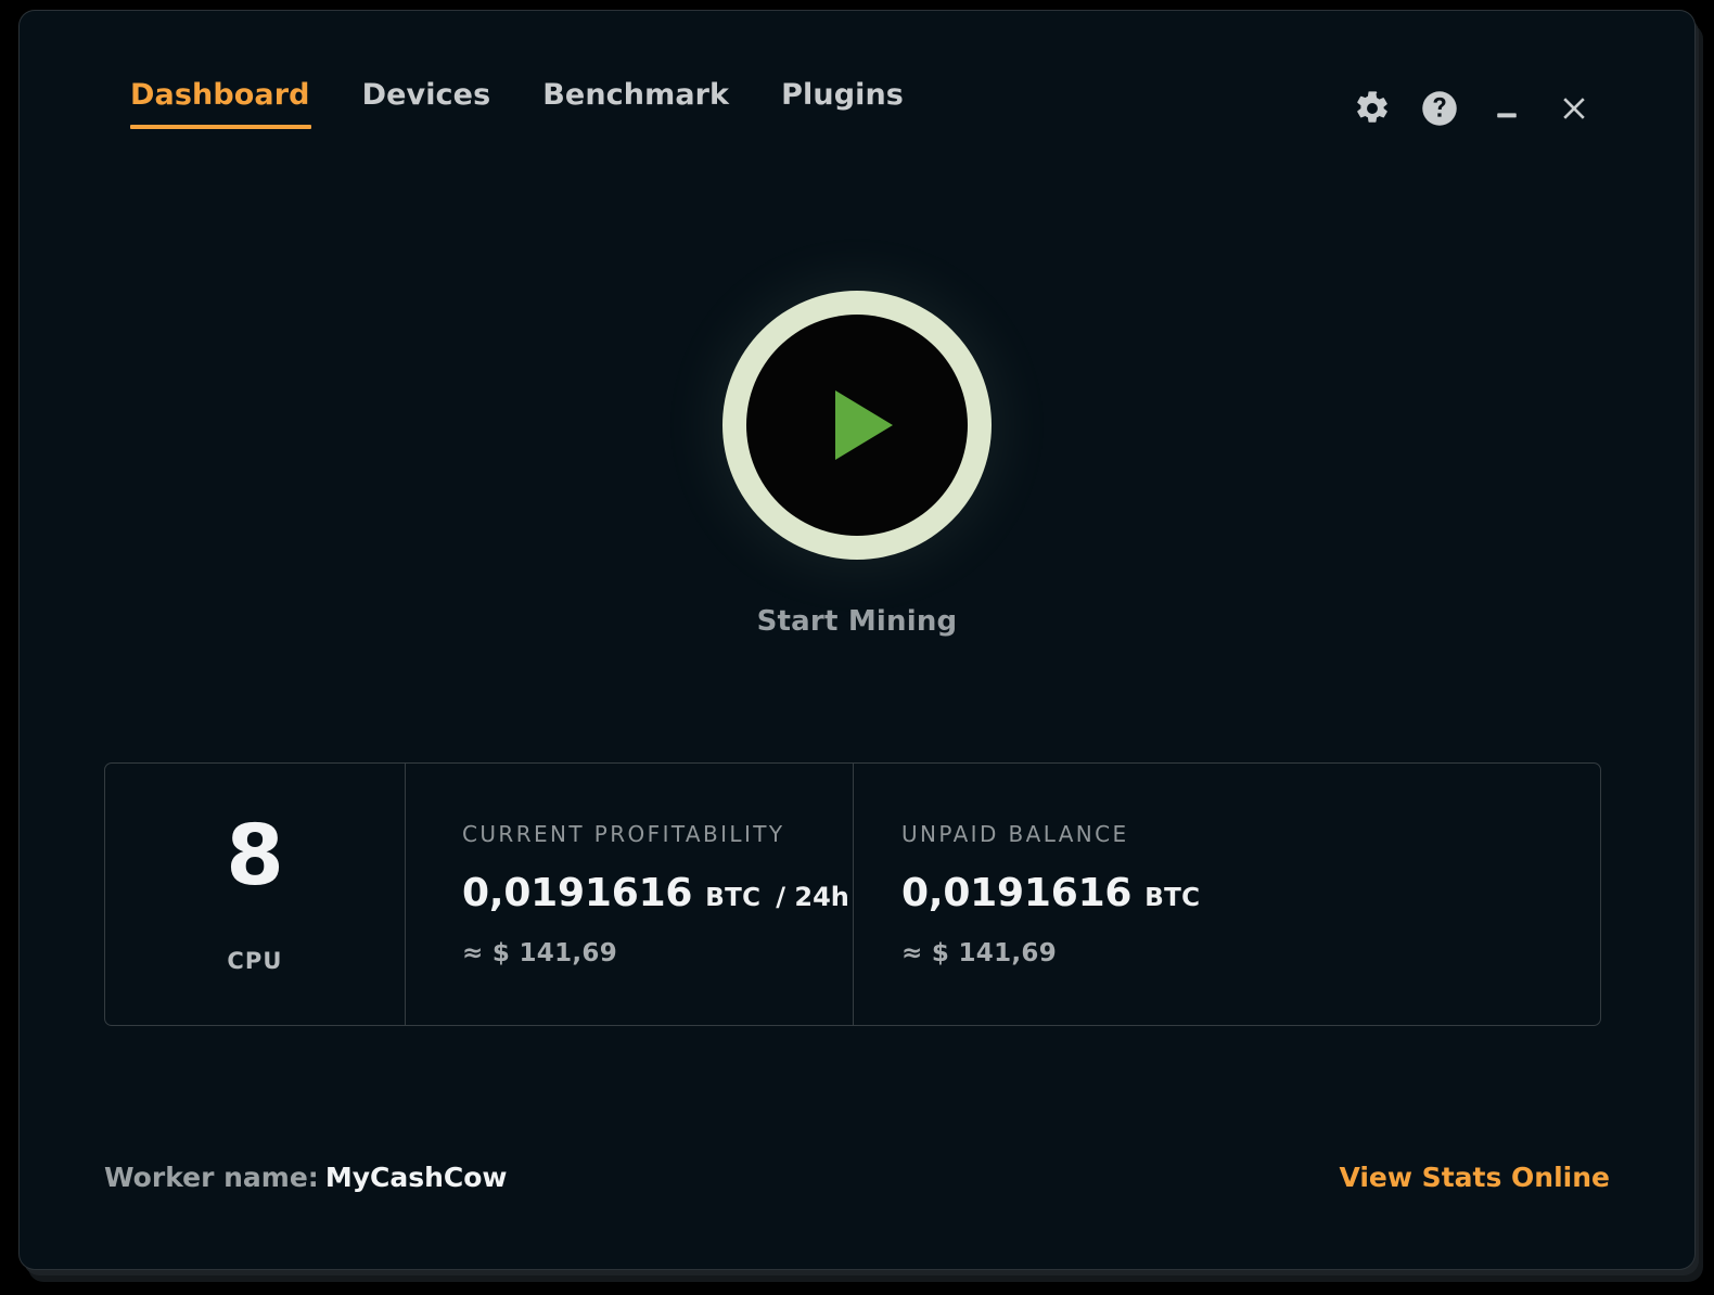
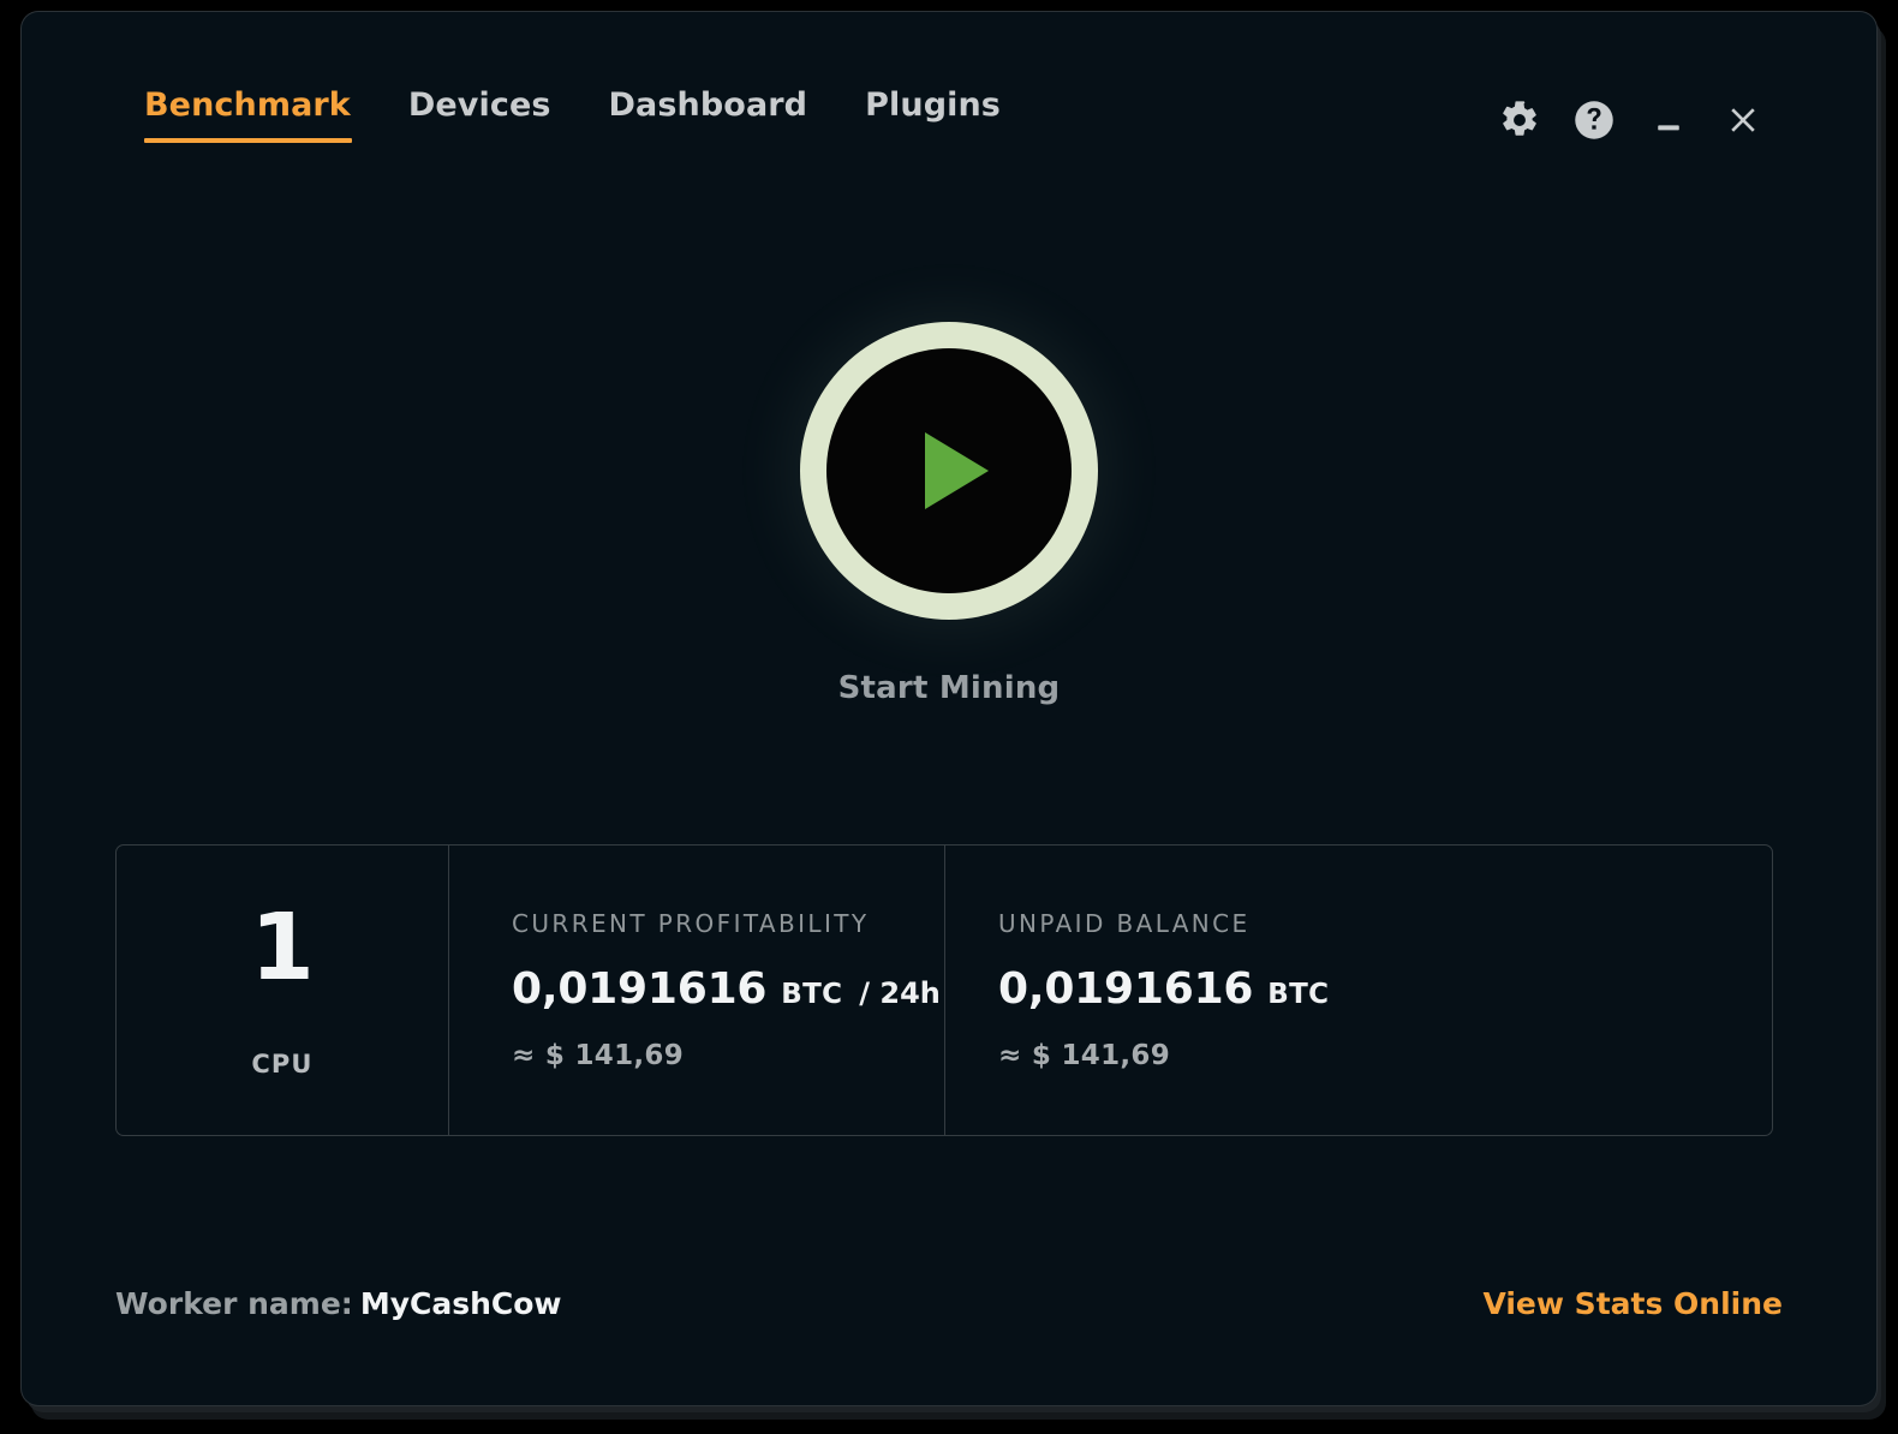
- Dashboard
+ Benchmark
  Devices
- Benchmark
+ Dashboard
  Plugins
  Start Mining
- 8
+ 1
  CPU
  CURRENT PROFITABILITY
  0,0191616
  BTC
  / 24h
  ≈ $ 141,69
  UNPAID BALANCE
  0,0191616
  BTC
  ≈ $ 141,69
  Worker name: MyCashCow
  View Stats Online
